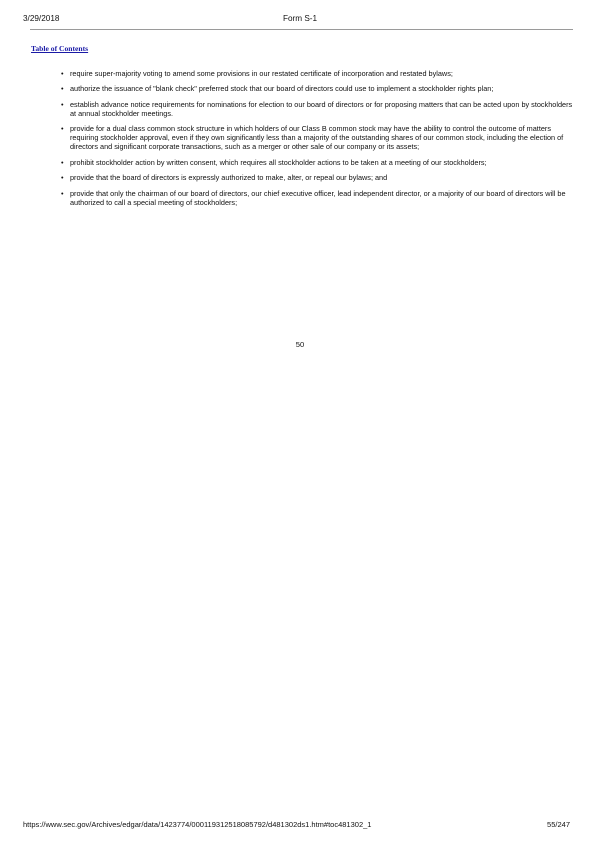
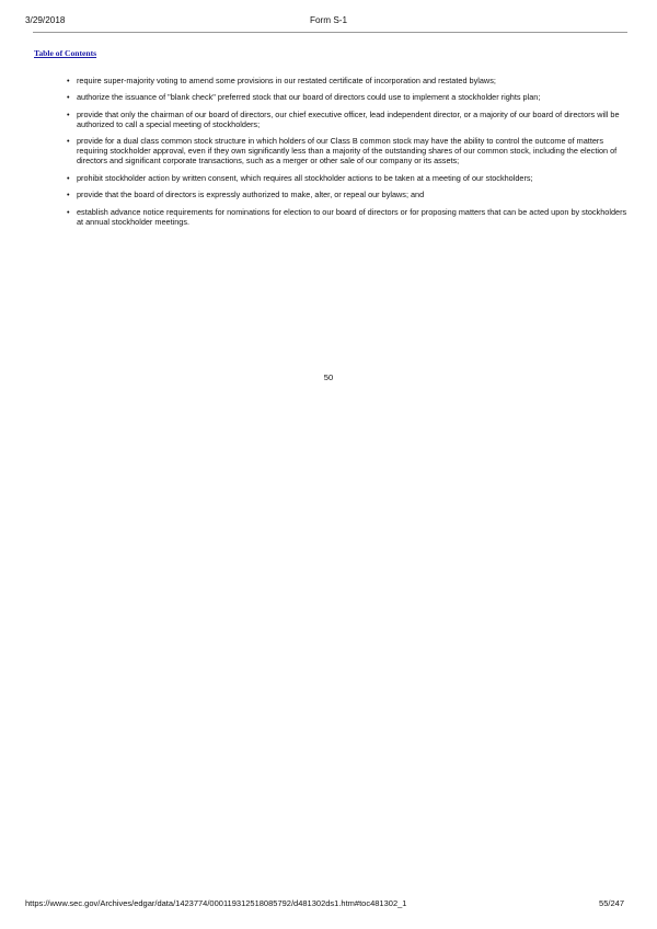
  3/29/2018
  Form S-1
  Table of Contents
  •
  require super-majority voting to amend some provisions in our restated certificate of incorporation and restated bylaws;
  •
  authorize the issuance of "blank check" preferred stock that our board of directors could use to implement a stockholder rights plan;
  •
- establish advance notice requirements for nominations for election to our board of directors or for proposing matters that can be acted upon by stockholders at annual stockholder meetings.
+ provide that only the chairman of our board of directors, our chief executive officer, lead independent director, or a majority of our board of directors will be authorized to call a special meeting of stockholders;
  •
  provide for a dual class common stock structure in which holders of our Class B common stock may have the ability to control the outcome of matters requiring stockholder approval, even if they own significantly less than a majority of the outstanding shares of our common stock, including the election of directors and significant corporate transactions, such as a merger or other sale of our company or its assets;
  •
  prohibit stockholder action by written consent, which requires all stockholder actions to be taken at a meeting of our stockholders;
  •
  provide that the board of directors is expressly authorized to make, alter, or repeal our bylaws; and
  •
- provide that only the chairman of our board of directors, our chief executive officer, lead independent director, or a majority of our board of directors will be authorized to call a special meeting of stockholders;
+ establish advance notice requirements for nominations for election to our board of directors or for proposing matters that can be acted upon by stockholders at annual stockholder meetings.
  50
  https://www.sec.gov/Archives/edgar/data/1423774/000119312518085792/d481302ds1.htm#toc481302_1
  55/247
